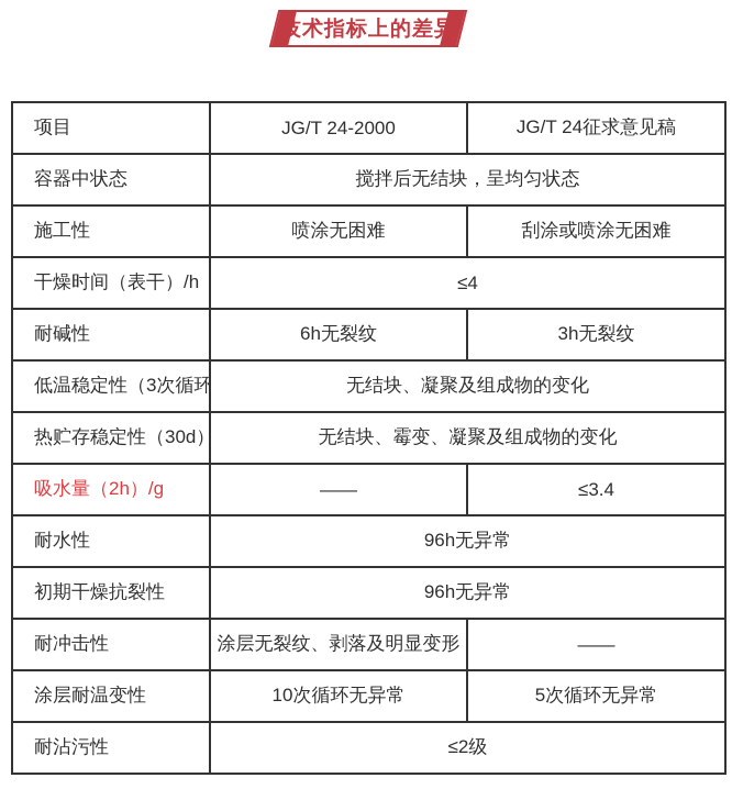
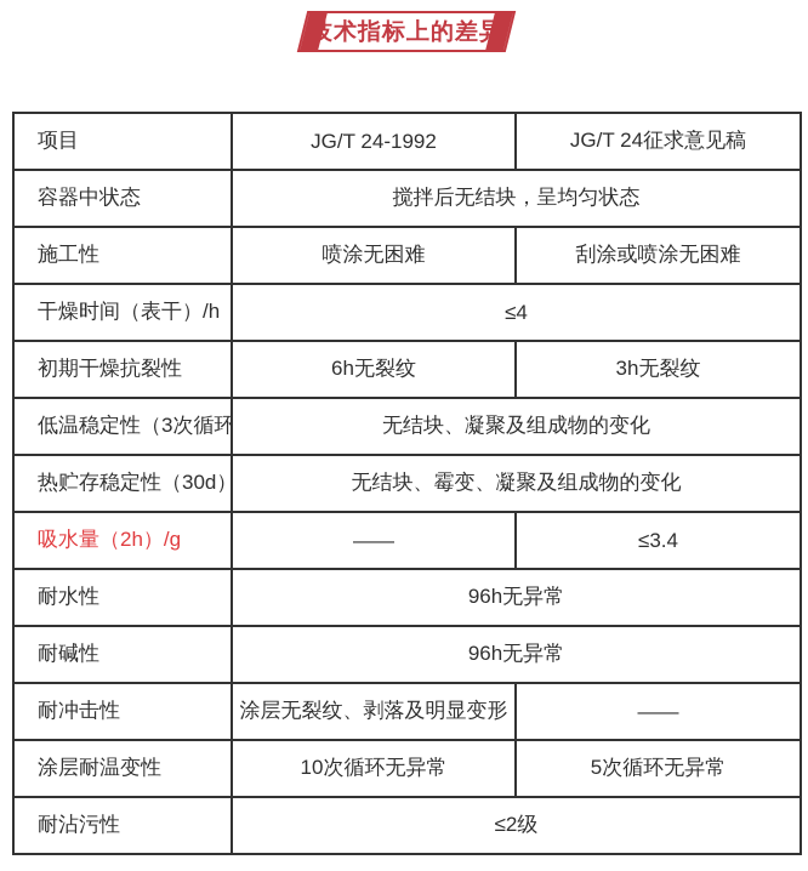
  技术指标上的差异
- 项目	JG/T 24-2000	JG/T 24征求意见稿
+ 项目	JG/T 24-1992	JG/T 24征求意见稿
  容器中状态	搅拌后无结块，呈均匀状态
  施工性	喷涂无困难	刮涂或喷涂无困难
  干燥时间（表干）/h	≤4
- 耐碱性	6h无裂纹	3h无裂纹
+ 初期干燥抗裂性	6h无裂纹	3h无裂纹
  低温稳定性（3次循环	无结块、凝聚及组成物的变化
  热贮存稳定性（30d）	无结块、霉变、凝聚及组成物的变化
  吸水量（2h）/g	——	≤3.4
  耐水性	96h无异常
- 初期干燥抗裂性	96h无异常
+ 耐碱性	96h无异常
  耐冲击性	涂层无裂纹、剥落及明显变形	——
  涂层耐温变性	10次循环无异常	5次循环无异常
  耐沾污性	≤2级
